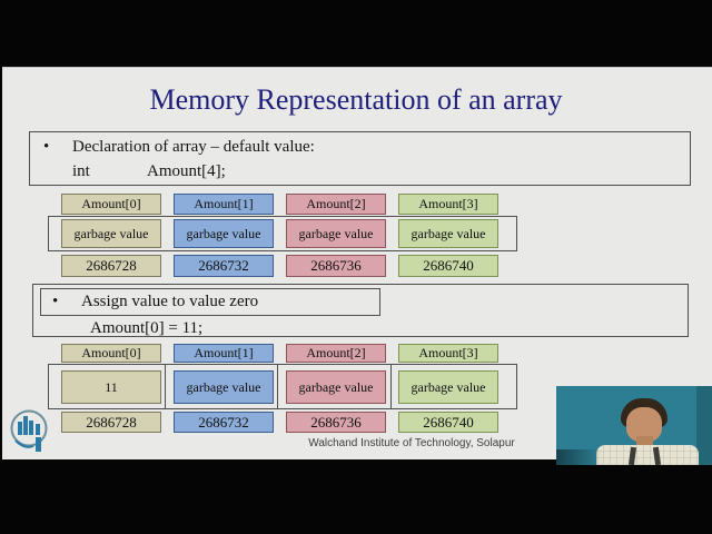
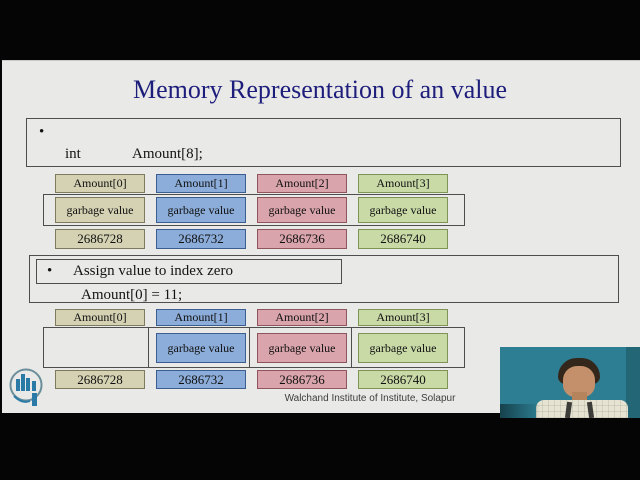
- Memory Representation of an array
+ Memory Representation of an value
  •
- Declaration of array – default value:
  int
- Amount[4];
+ Amount[8];
  Amount[0]
  Amount[1]
  Amount[2]
  Amount[3]
  garbage value
  garbage value
  garbage value
  garbage value
  2686728
  2686732
  2686736
  2686740
  •
- Assign value to value zero
+ Assign value to index zero
  Amount[0] = 11;
  Amount[0]
  Amount[1]
  Amount[2]
  Amount[3]
- 11
  garbage value
  garbage value
  garbage value
  2686728
  2686732
  2686736
  2686740
- Walchand Institute of Technology, Solapur
+ Walchand Institute of Institute, Solapur
